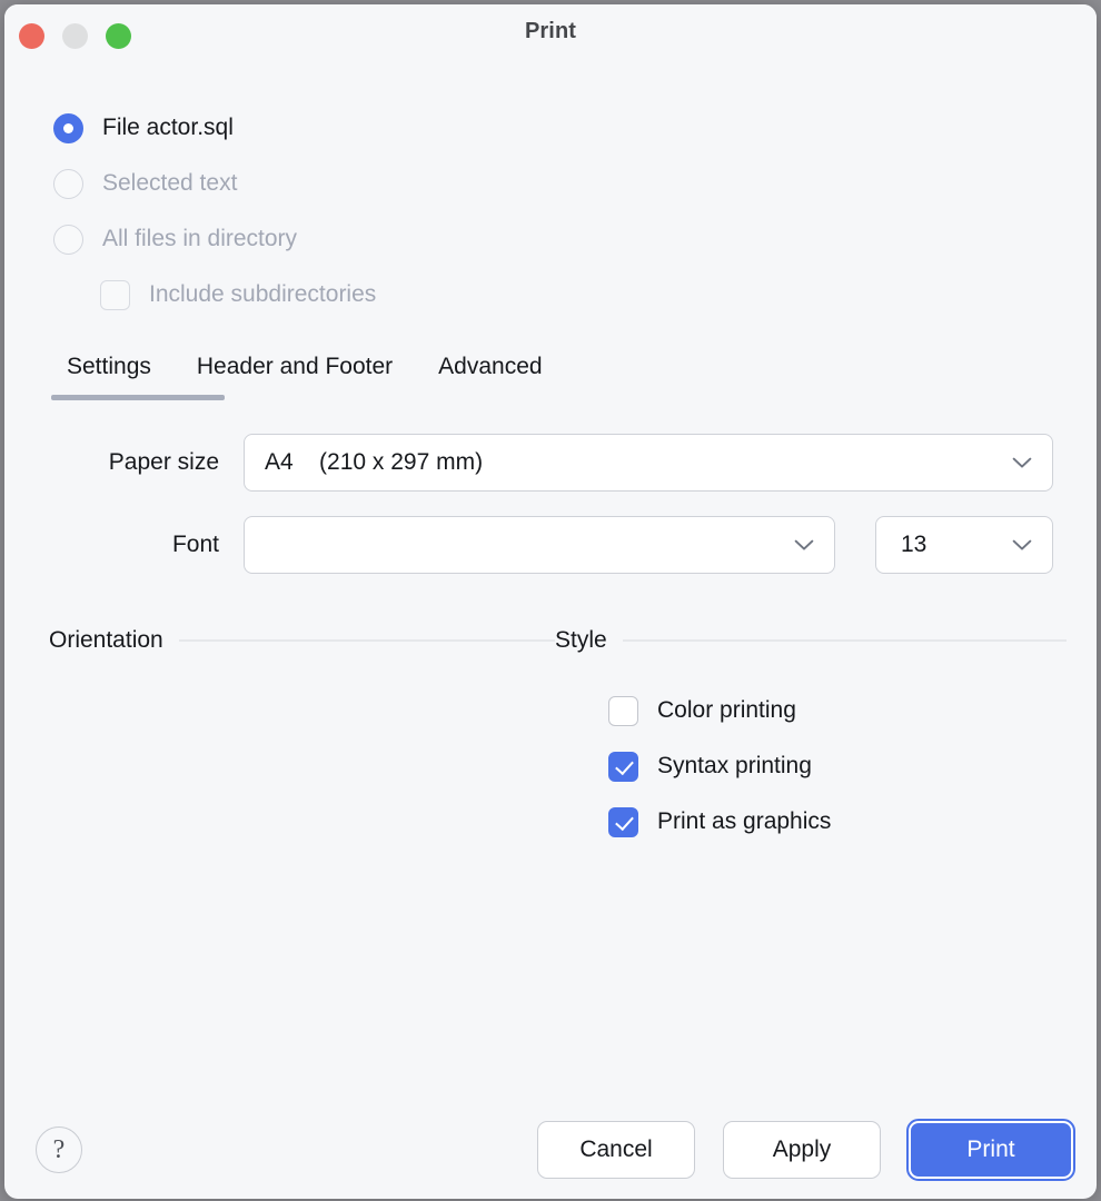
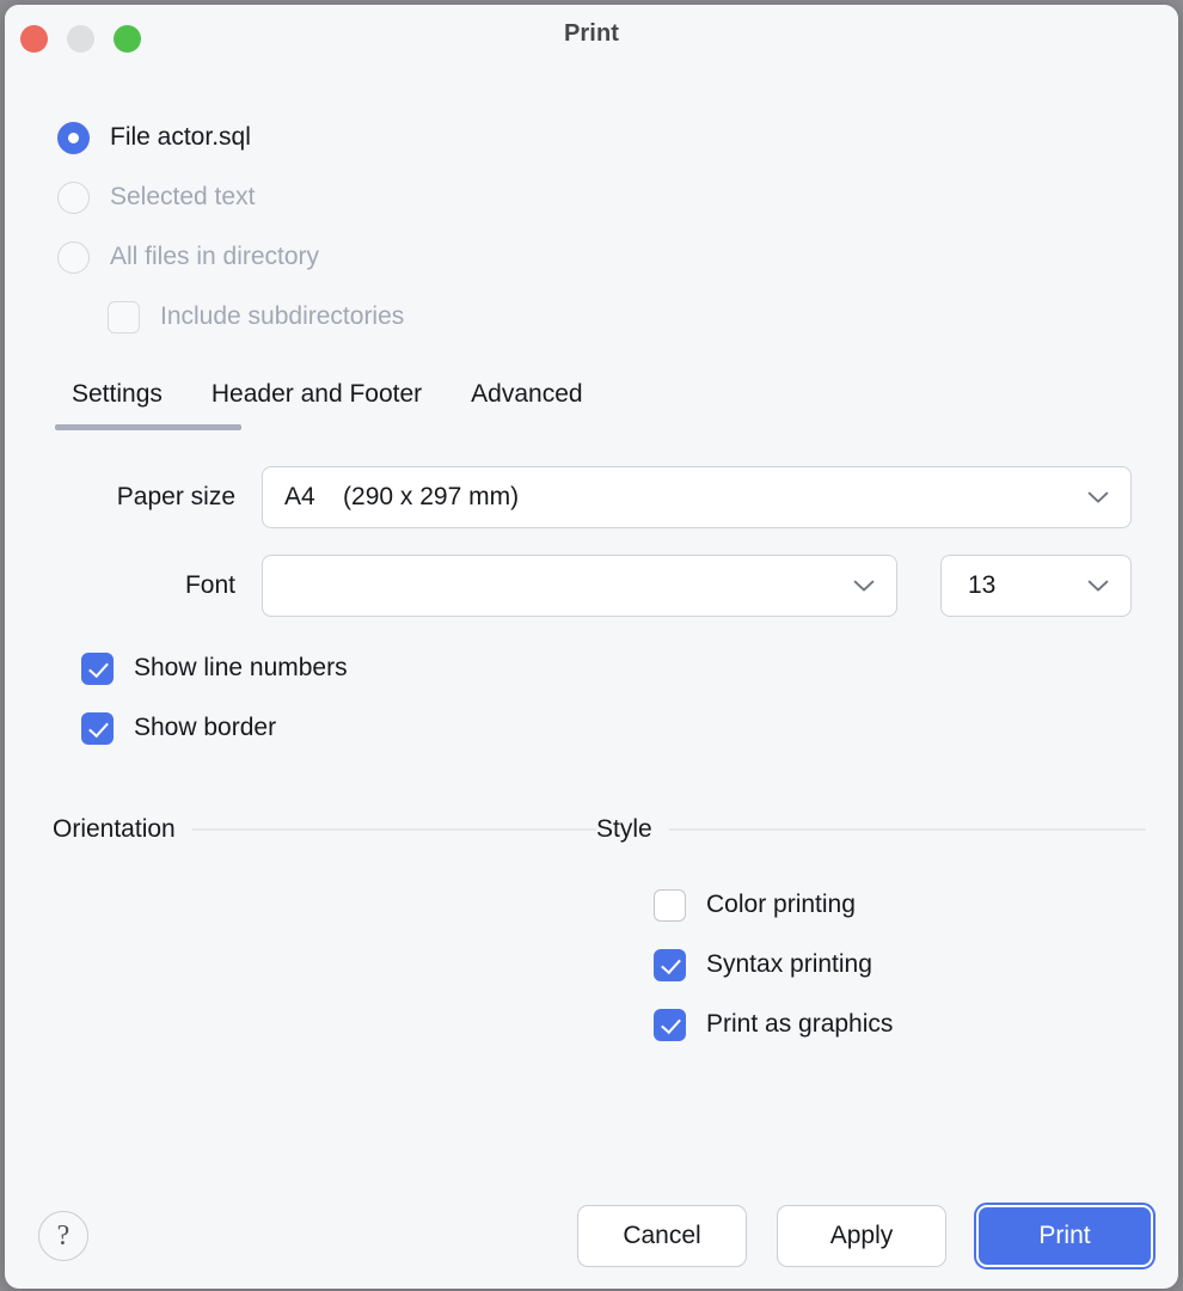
  Print
  File actor.sql
  Selected text
  All files in directory
  Include subdirectories
  Settings
  Header and Footer
  Advanced
  Paper size
- A4 (210 x 297 mm)
+ A4 (290 x 297 mm)
  Font
  13
+ Show line numbers
+ Show border
  Orientation
  Style
  Color printing
  Syntax printing
  Print as graphics
  ?
  Cancel
  Apply
  Print
